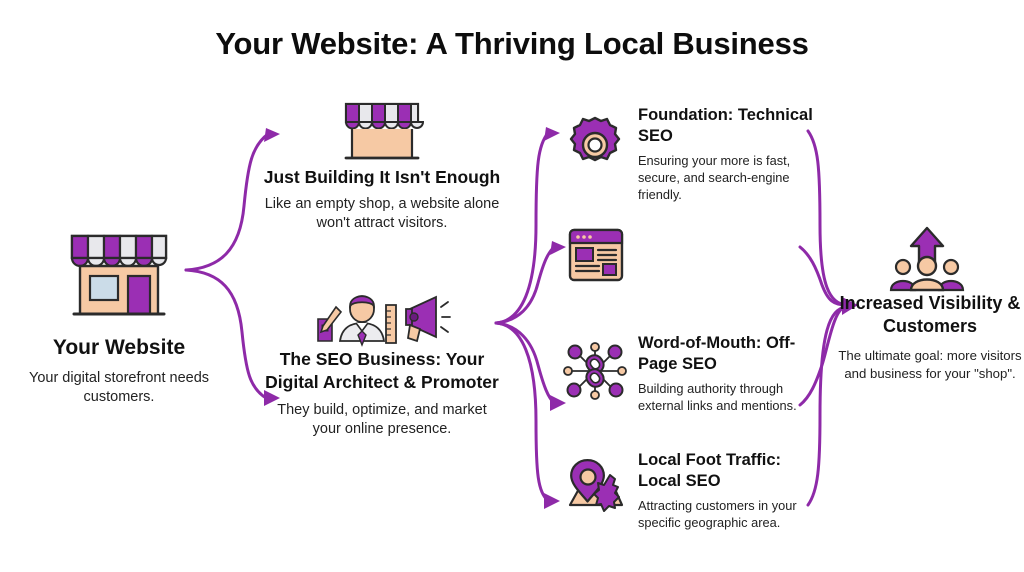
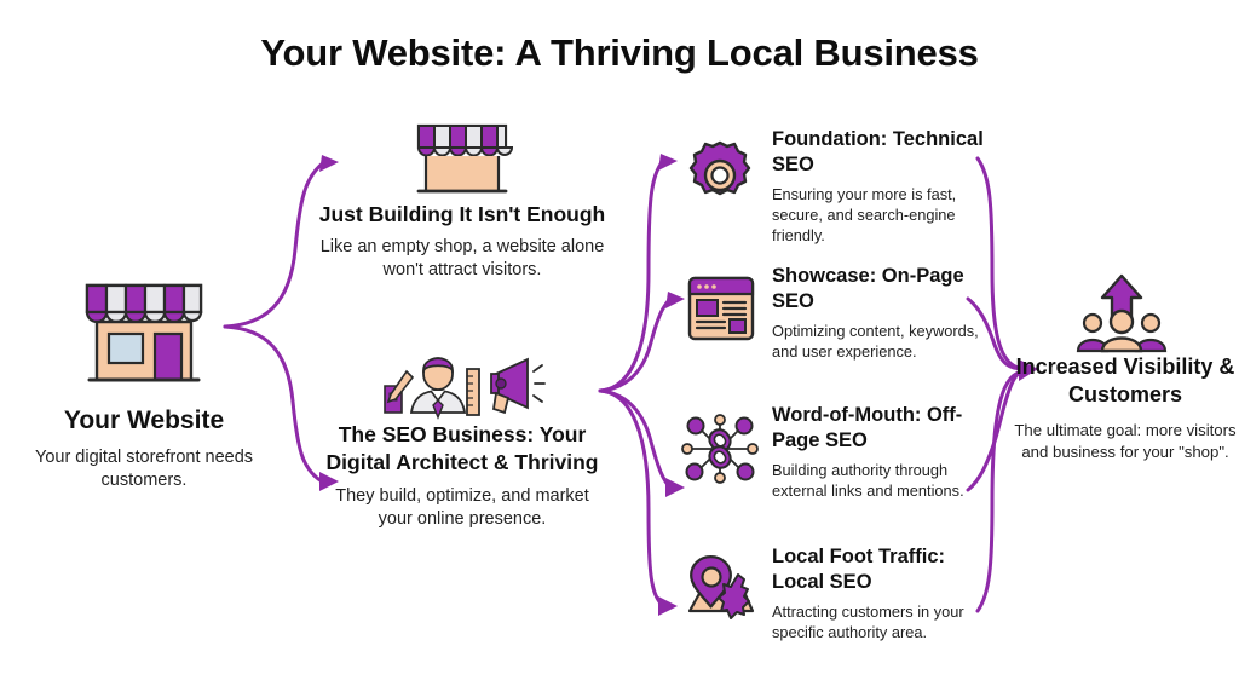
  Your Website: A Thriving Local Business
  Your Website
  Your digital storefront needs customers.
  Just Building It Isn't Enough
  Like an empty shop, a website alone won't attract visitors.
- The SEO Business: Your Digital Architect & Promoter
+ The SEO Business: Your Digital Architect & Thriving
  They build, optimize, and market your online presence.
  Foundation: Technical SEO
  Ensuring your more is fast, secure, and search-engine friendly.
+ Showcase: On-Page SEO
+ Optimizing content, keywords, and user experience.
  Word-of-Mouth: Off-Page SEO
  Building authority through external links and mentions.
  Local Foot Traffic: Local SEO
- Attracting customers in your specific geographic area.
+ Attracting customers in your specific authority area.
  Increased Visibility & Customers
  The ultimate goal: more visitors and business for your "shop".
